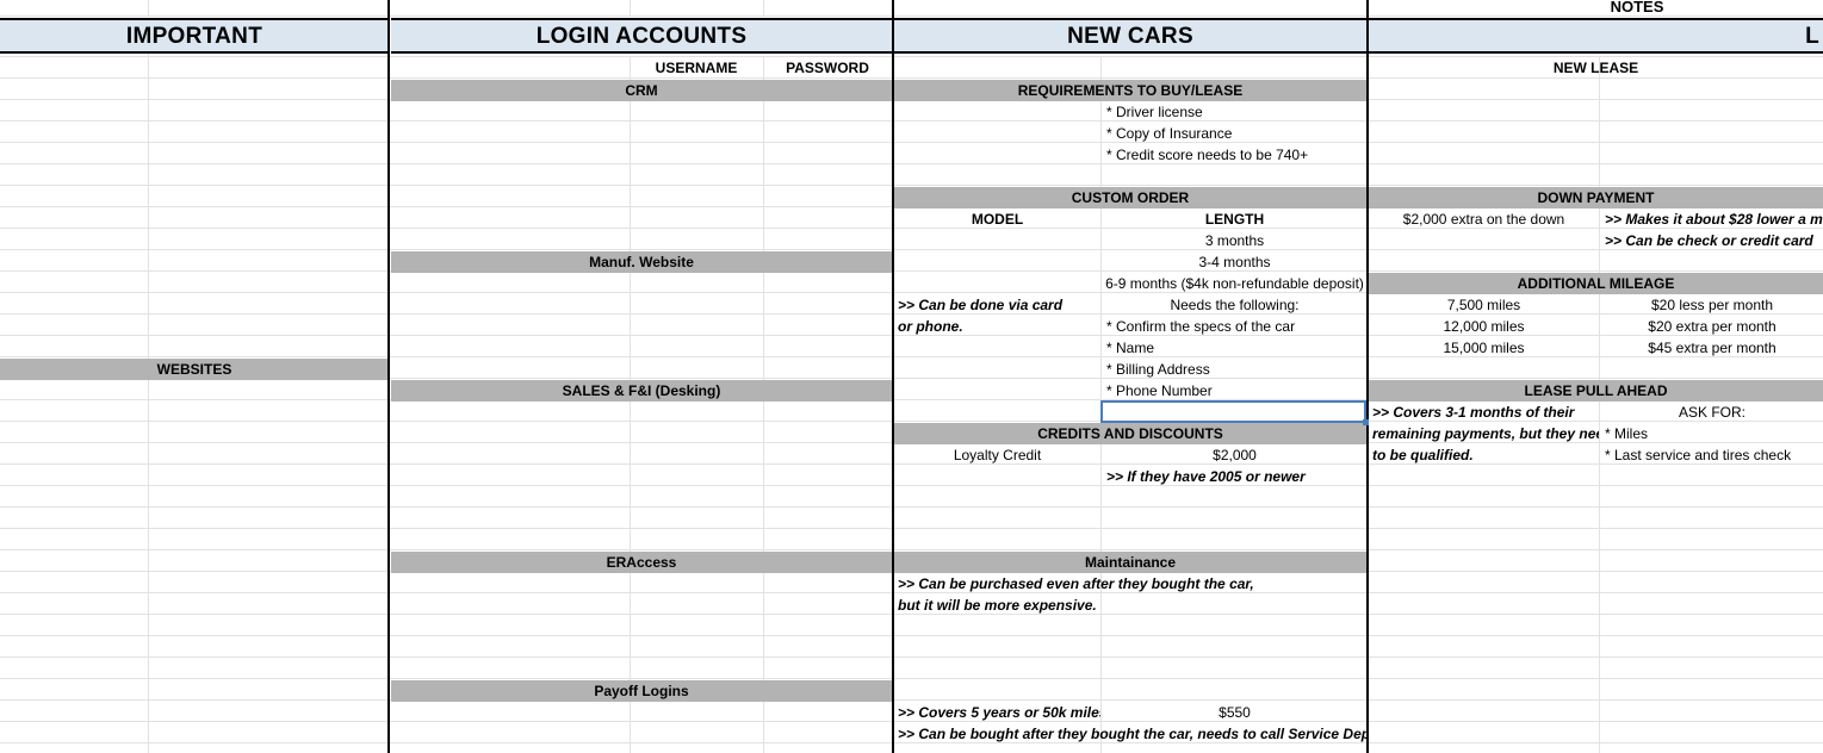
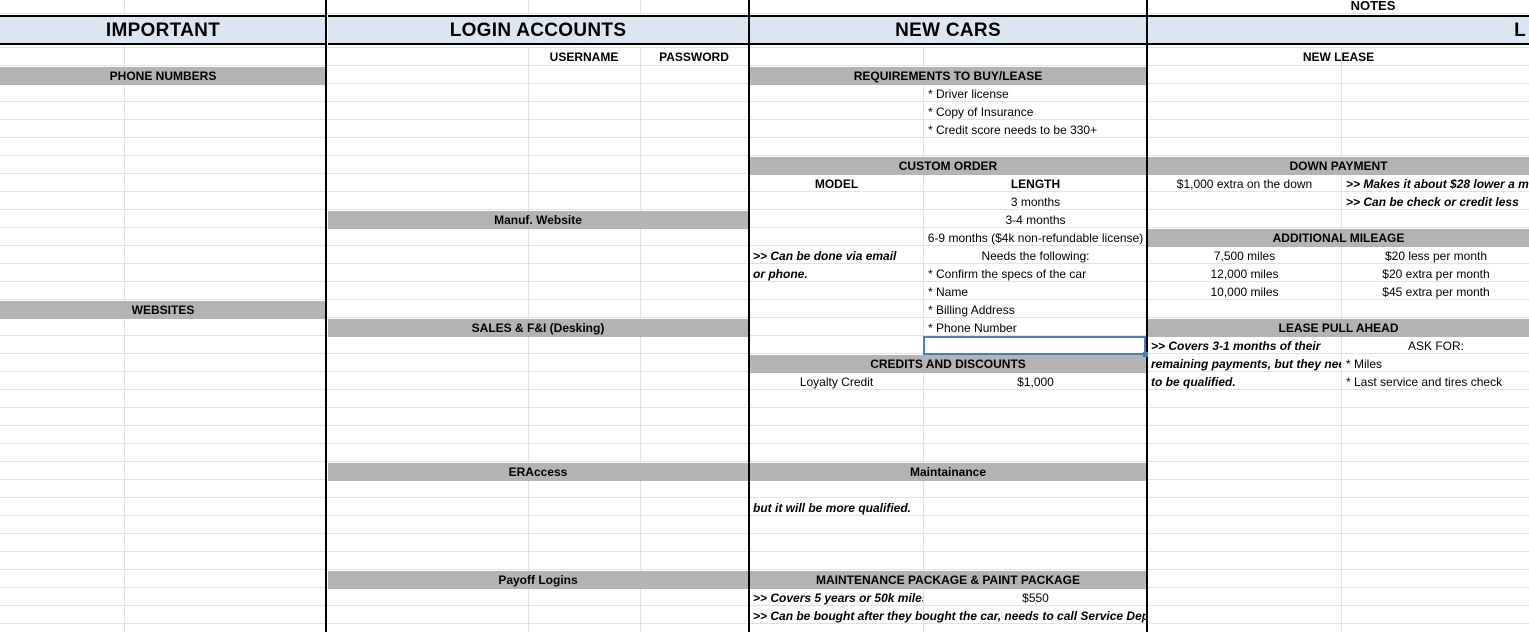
  NOTES
  IMPORTANT
  LOGIN ACCOUNTS
  NEW CARS
  L
  USERNAME
  PASSWORD
  NEW LEASE
+ PHONE NUMBERS
  WEBSITES
- CRM
  Manuf. Website
  SALES & F&I (Desking)
  ERAccess
  Payoff Logins
  REQUIREMENTS TO BUY/LEASE
  * Driver license
  * Copy of Insurance
- * Credit score needs to be 740+
+ * Credit score needs to be 330+
  CUSTOM ORDER
  MODEL
  LENGTH
  3 months
  3-4 months
- 6-9 months ($4k non-refundable deposit)
+ 6-9 months ($4k non-refundable license)
- >> Can be done via card
+ >> Can be done via email
  or phone.
  Needs the following:
  * Confirm the specs of the car
  * Name
  * Billing Address
  * Phone Number
  CREDITS AND DISCOUNTS
  Loyalty Credit
- $2,000
+ $1,000
- >> If they have 2005 or newer
  Maintainance
- >> Can be purchased even after they bought the car,
- but it will be more expensive.
+ but it will be more qualified.
+ MAINTENANCE PACKAGE & PAINT PACKAGE
  >> Covers 5 years or 50k mile
  $550
  >> Can be bought after they bought the car, needs to call Service De
  DOWN PAYMENT
- $2,000 extra on the down
+ $1,000 extra on the down
  >> Makes it about $28 lower a m
- >> Can be check or credit card
+ >> Can be check or credit less
  ADDITIONAL MILEAGE
  7,500 miles
  $20 less per month
  12,000 miles
  $20 extra per month
- 15,000 miles
+ 10,000 miles
  $45 extra per month
  LEASE PULL AHEAD
  >> Covers 3-1 months of their
  remaining payments, but they ne
  to be qualified.
  ASK FOR:
  * Miles
  * Last service and tires check
